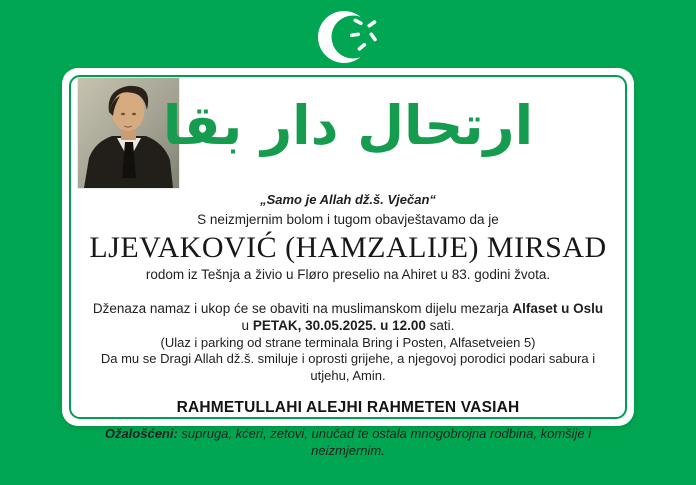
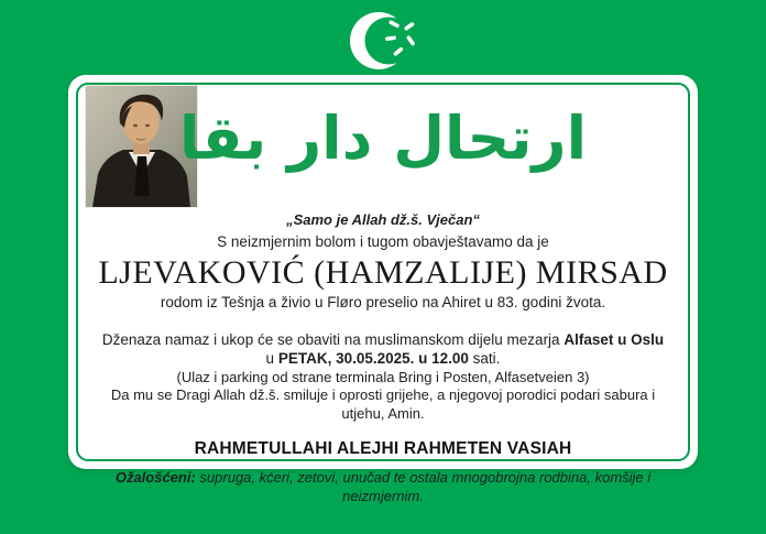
  ارتحال دار بقا
  „Samo je Allah dž.š. Vječan“
  S neizmjernim bolom i tugom obavještavamo da je
  LJEVAKOVIĆ (HAMZALIJE) MIRSAD
  rodom iz Tešnja a živio u Fløro preselio na Ahiret u 83. godini žvota.
  Dženaza namaz i ukop će se obaviti na muslimanskom dijelu mezarja Alfaset u Oslu
  u PETAK, 30.05.2025. u 12.00 sati.
- (Ulaz i parking od strane terminala Bring i Posten, Alfasetveien 5)
+ (Ulaz i parking od strane terminala Bring i Posten, Alfasetveien 3)
  Da mu se Dragi Allah dž.š. smiluje i oprosti grijehe, a njegovoj porodici podari sabura i utjehu, Amin.
  RAHMETULLAHI ALEJHI RAHMETEN VASIAH
  Ožalošćeni: supruga, kćeri, zetovi, unučad te ostala mnogobrojna rodbina, komšije i neizmjernim.
